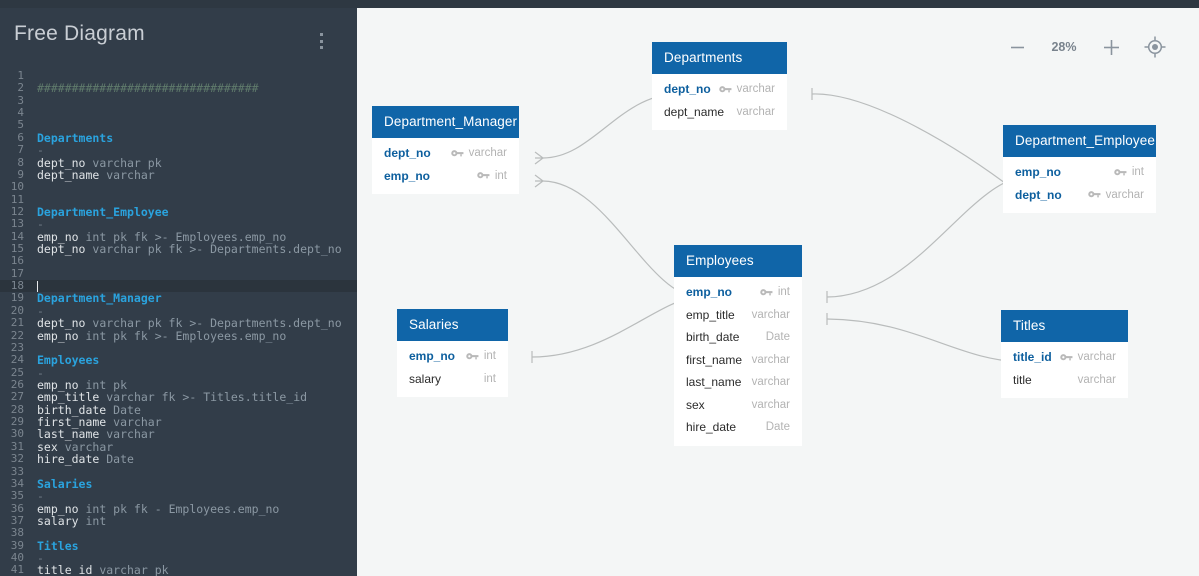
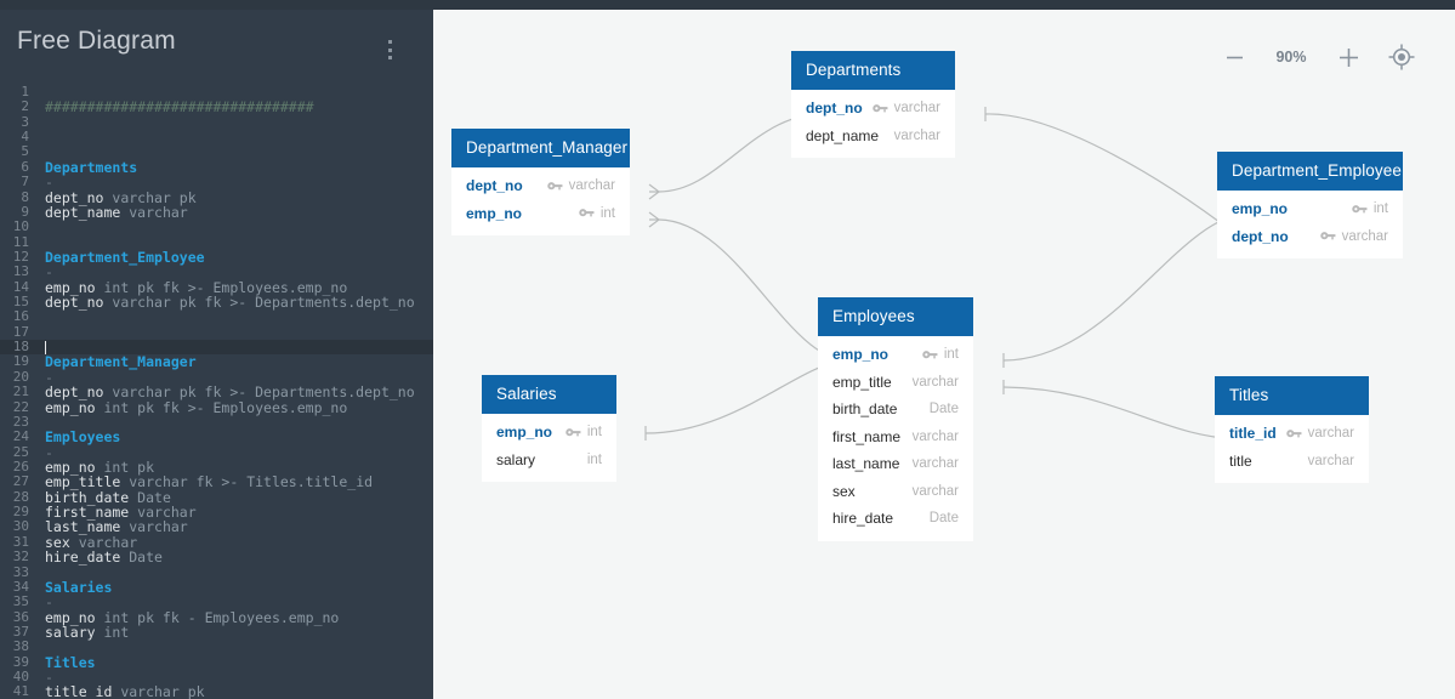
  Free Diagram
  1
  2
  ################################
  3
  4
  5
  6
  Departments
  7
  -
  8
  dept_no varchar pk
  9
  dept_name varchar
  10
  11
  12
  Department_Employee
  13
  -
  14
  emp_no int pk fk >- Employees.emp_no
  15
  dept_no varchar pk fk >- Departments.dept_no
  16
  17
  18
  19
  Department_Manager
  20
  -
  21
  dept_no varchar pk fk >- Departments.dept_no
  22
  emp_no int pk fk >- Employees.emp_no
  23
  24
  Employees
  25
  -
  26
  emp_no int pk
  27
  emp_title varchar fk >- Titles.title_id
  28
  birth_date Date
  29
  first_name varchar
  30
  last_name varchar
  31
  sex varchar
  32
  hire_date Date
  33
  34
  Salaries
  35
  -
  36
  emp_no int pk fk - Employees.emp_no
  37
  salary int
  38
  39
  Titles
  40
  -
  41
  title_id varchar pk
- 28%
+ 90%
  Departments
  dept_no
  varchar
  dept_name
  varchar
  Department_Manager
  dept_no
  varchar
  emp_no
  int
  Department_Employee
  emp_no
  int
  dept_no
  varchar
  Employees
  emp_no
  int
  emp_title
  varchar
  birth_date
  Date
  first_name
  varchar
  last_name
  varchar
  sex
  varchar
  hire_date
  Date
  Salaries
  emp_no
  int
  salary
  int
  Titles
  title_id
  varchar
  title
  varchar
